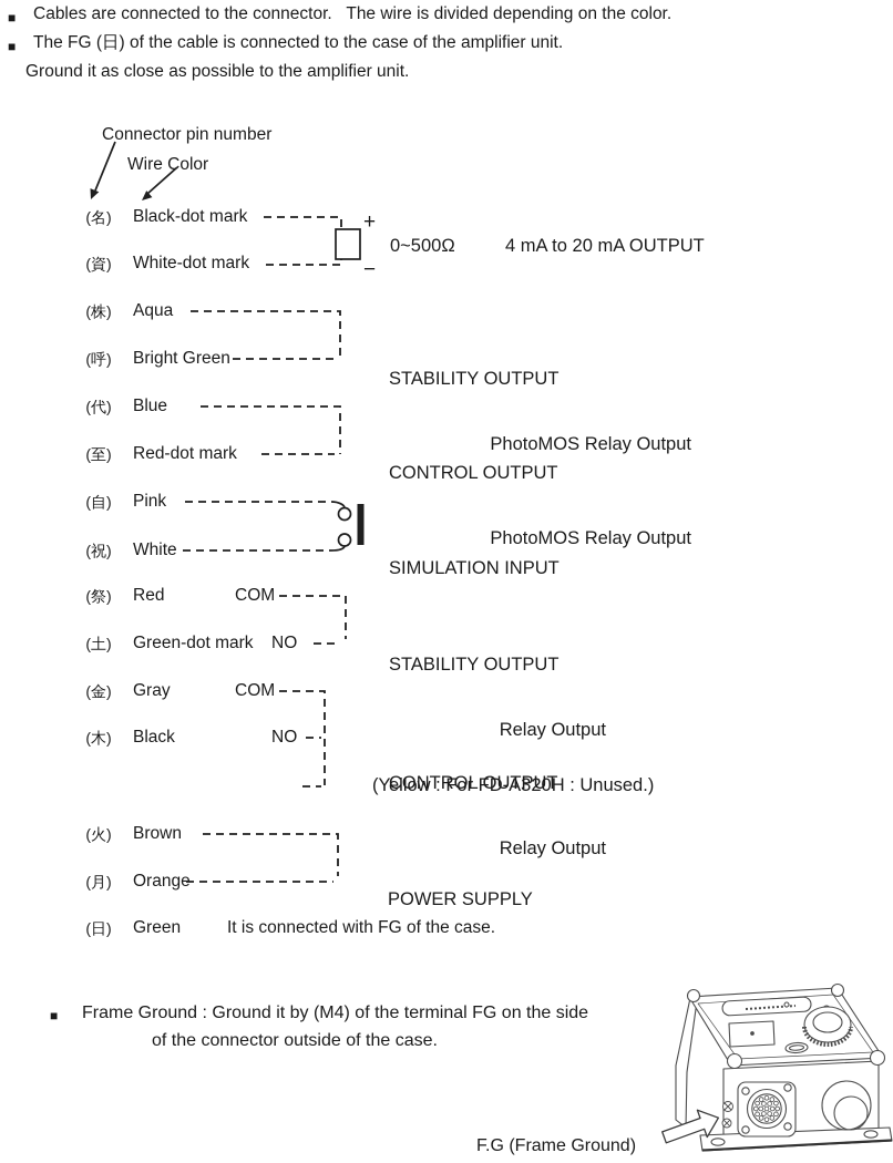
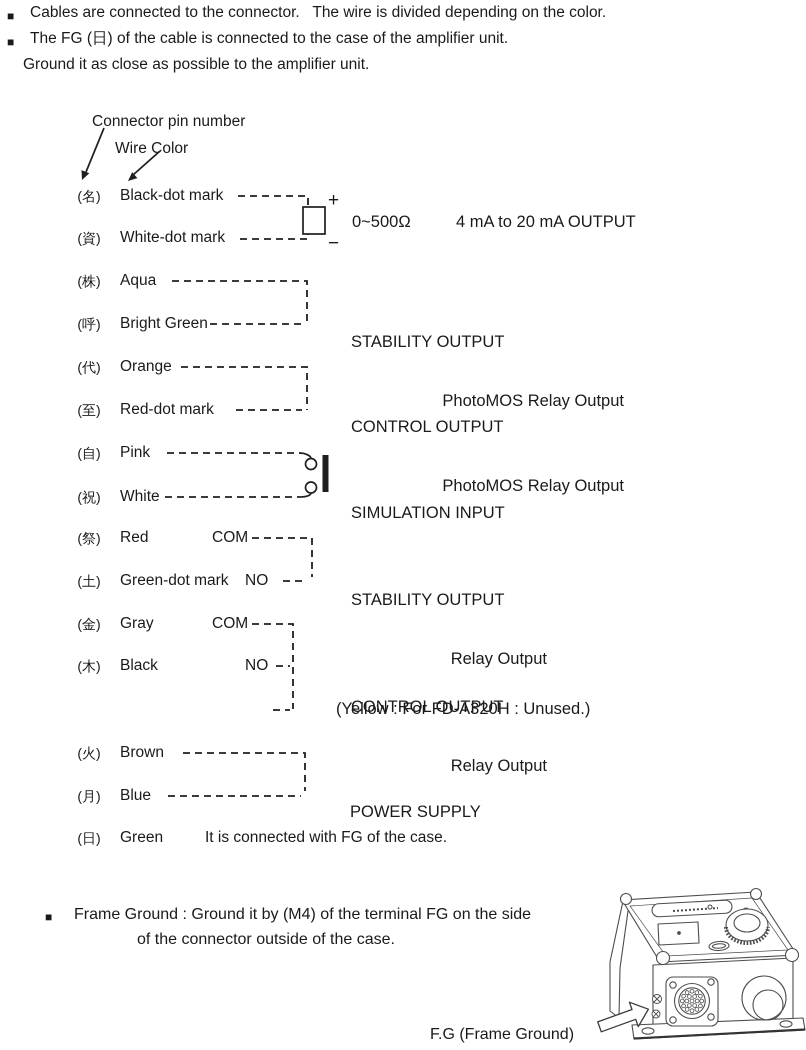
  ■
  Cables are connected to the connector. The wire is divided depending on the color.
  ■
  The FG (日) of the cable is connected to the case of the amplifier unit.
  Ground it as close as possible to the amplifier unit.
  Connector pin number
  Wire Color
  (名)
  Black-dot mark
  (資)
  White-dot mark
  (株)
  Aqua
  (呼)
  Bright Green
  (代)
- Blue
+ Orange
  (至)
  Red-dot mark
  (自)
  Pink
  (祝)
  White
  (祭)
  Red
  COM
  (土)
  Green-dot mark
  NO
  (金)
  Gray
  COM
  (木)
  Black
  NO
  (火)
  Brown
  (月)
- Orange
+ Blue
  (日)
  Green
  It is connected with FG of the case.
  0~500Ω
  4 mA to 20 mA OUTPUT
  STABILITY OUTPUT
  PhotoMOS Relay Output
  CONTROL OUTPUT
  PhotoMOS Relay Output
  SIMULATION INPUT
  STABILITY OUTPUT
  Relay Output
  CONTROL OUTPUT
  Relay Output
  (Yellow : For FD-A320H : Unused.)
  POWER SUPPLY
  ■
  Frame Ground : Ground it by (M4) of the terminal FG on the side
  of the connector outside of the case.
  F.G (Frame Ground)
  +
  −
